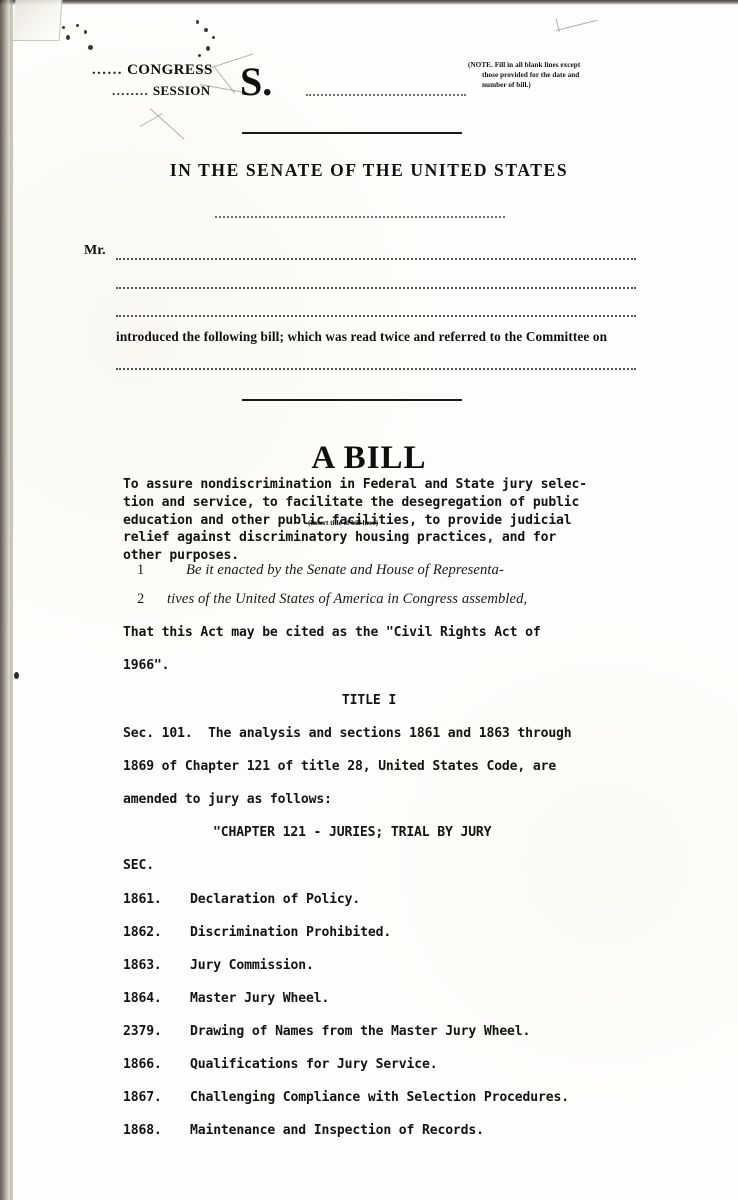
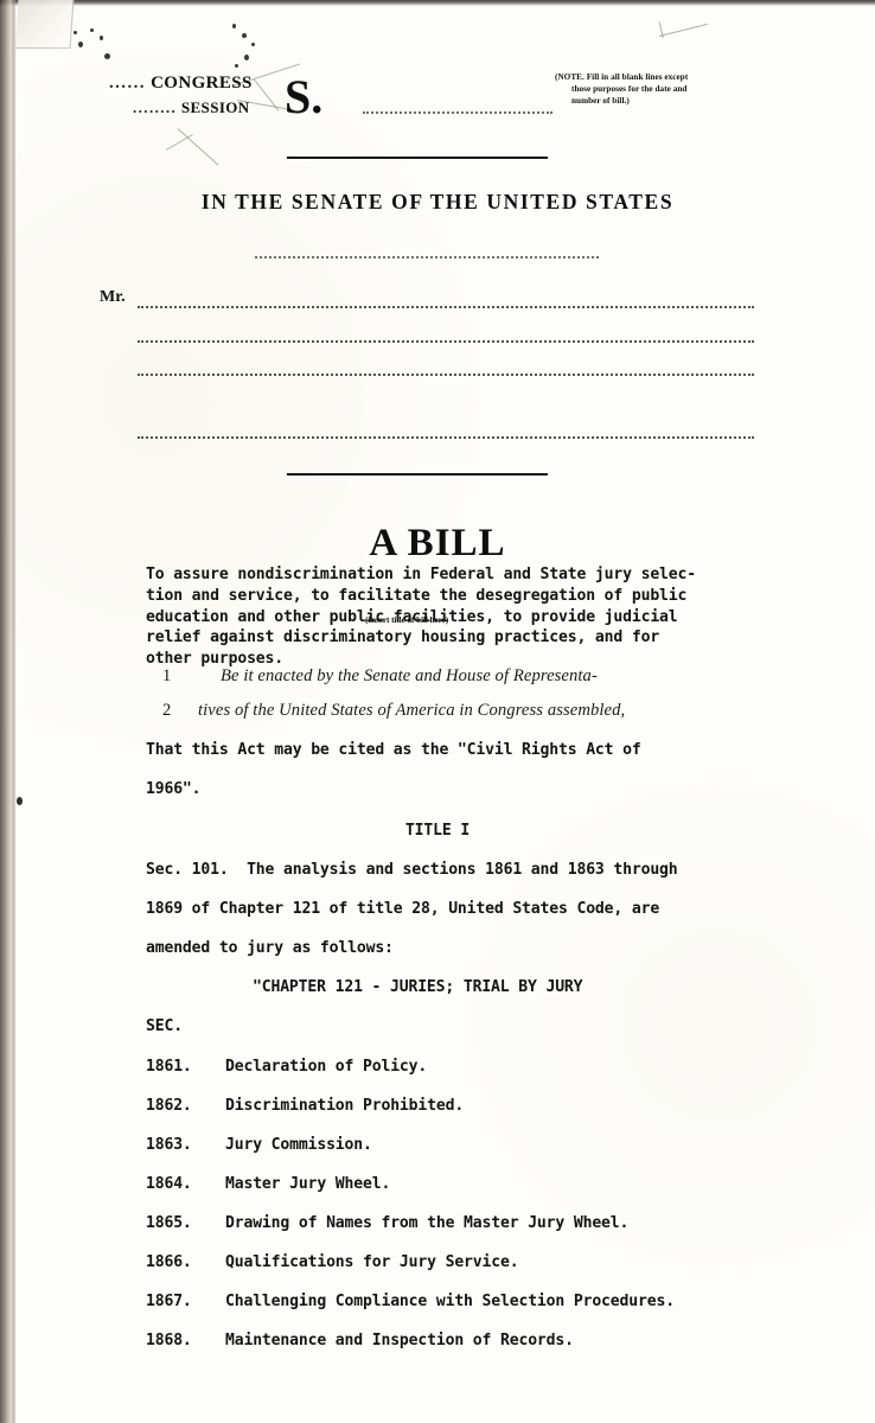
  ...... CONGRESS
  ........ SESSION
  S.
  (NOTE. Fill in all blank lines except
- those provided for the date and
+ those purposes for the date and
  number of bill.)
  IN THE SENATE OF THE UNITED STATES
  Mr.
- introduced the following bill; which was read twice and referred to the Committee on
  A BILL
  To assure nondiscrimination in Federal and State jury selec- tion and service, to facilitate the desegregation of public education and other public facilities, to provide judicial relief against discriminatory housing practices, and for other purposes.
  (Insert title of bill here)
  1
  Be it enacted by the Senate and House of Representa-
  2
  tives of the United States of America in Congress assembled,
  That this Act may be cited as the "Civil Rights Act of
  1966".
  TITLE I
  Sec. 101. The analysis and sections 1861 and 1863 through
  1869 of Chapter 121 of title 28, United States Code, are
  amended to jury as follows:
  "CHAPTER 121 - JURIES; TRIAL BY JURY
  SEC.
  1861.
  Declaration of Policy.
  1862.
  Discrimination Prohibited.
  1863.
  Jury Commission.
  1864.
  Master Jury Wheel.
- 2379.
+ 1865.
  Drawing of Names from the Master Jury Wheel.
  1866.
  Qualifications for Jury Service.
  1867.
  Challenging Compliance with Selection Procedures.
  1868.
  Maintenance and Inspection of Records.
